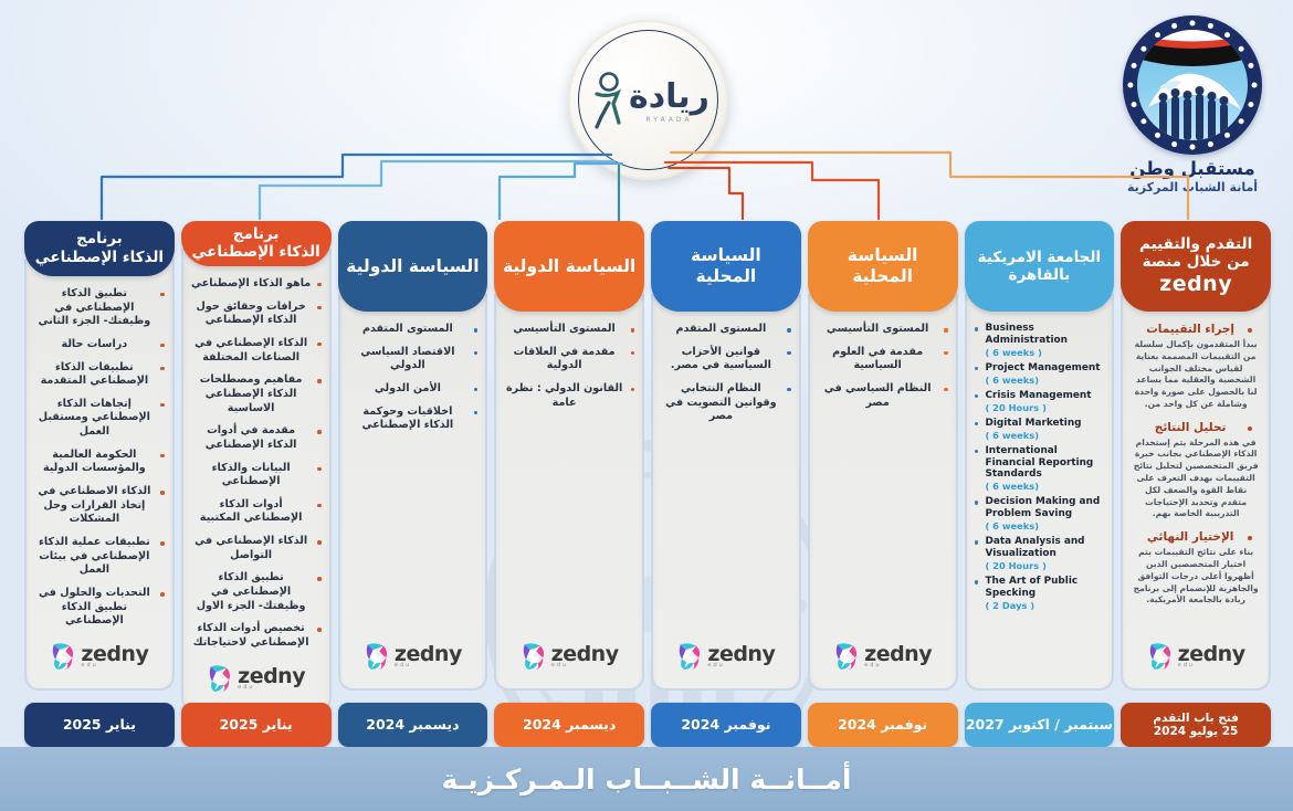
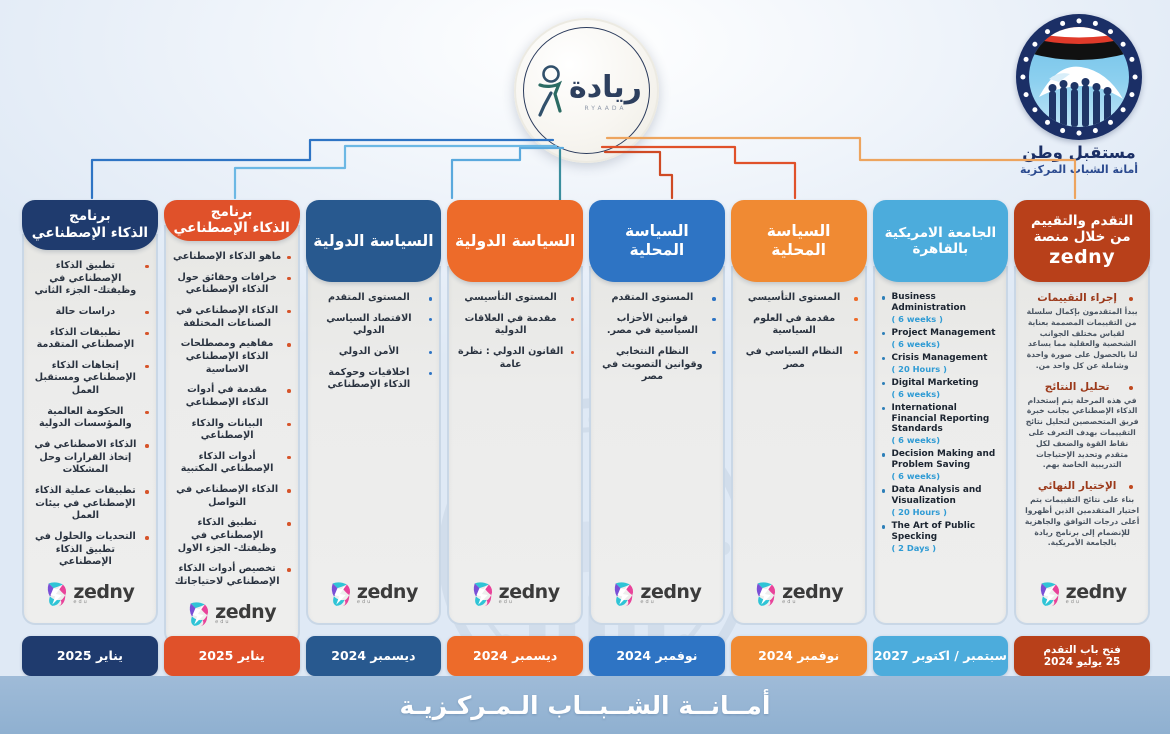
  ريادة
  مستقبل وطن
  أمانة الشبا المركزية
  برنامج
  الذكاء الإصطناعي
  تطبيق الذكاء الإصطناعي في وظيفتك- الجزء الثاني
  دراسات حالة
  تطبيقات الذكاء الإصطناعي المتقدمة
  إتجاهات الذكاء الإصطناعي ومستقبل العمل
  الحكومة العالمية والمؤسسات الدولية
  الذكاء الاصطناعي في إتخاذ القرارات وحل المشكلات
  تطبيقات عملية الذكاء الإصطناعي في بيئات العمل
  التحديات والحلول في تطبيق الذكاء الإصطناعي
  zedny
  برنامج
  الذكاء الإصطناعي
  ماهو الذكاء الإصطناعي
  خرافات وحقائق حول الذكاء الإصطناعي
  الذكاء الإصطناعي في الصناعات المختلفة
  مفاهيم ومصطلحات الذكاء الإصطناعي الاساسية
  مقدمة في أدوات الذكاء الإصطناعي
  البيانات والذكاء الإصطناعي
  أدوات الذكاء الإصطناعي المكتبية
  الذكاء الإصطناعي في التواصل
  تطبيق الذكاء الإصطناعي في وظيفتك- الجزء الاول
  تخصيص أدوات الذكاء الإصطناعي لاحتياجاتك
  zedny
  السياسة الدولية
  المستوى المتقدم
  الاقتصاد السياسي الدولي
  الأمن الدولي
  اخلاقيات وحوكمة الذكاء الإصطناعي
  zedny
  السياسة الدولية
  المستوى التأسيسي
  مقدمة في العلاقات الدولية
  القانون الدولي : نظرة عامة
  zedny
  السياسة المحلية
  المستوى المتقدم
  قوانين الأحزاب السياسية في مصر.
  النظام النتخابي وقوانين التصويت في مصر
  zedny
  السياسة المحلية
  المستوى التأسيسي
  مقدمة في العلوم السياسية
  النظام السياسي في مصر
  zedny
  الجامعة الامريكية
  بالقاهرة
  Business Administration
  ( 6 weeks )
  Project Management
  ( 6 weeks)
  Crisis Management
  ( 20 Hours )
  Digital Marketing
  ( 6 weeks)
  International Financial Reporting Standards
  ( 6 weeks)
  Decision Making and Problem Saving
  ( 6 weeks)
  Data Analysis and Visualization
  ( 20 Hours )
  The Art of Public Specking
  ( 2 Days )
  التقدم والتقييم
  من خلال منصة
  zedny
  إجراء التقييمات
  يبدأ المتقدمون بإكمال سلسلة من التقييمات المصممة بعناية لقياس مختلف الجوانب الشخصية والعقلية مما يساعد لنا بالحصول على صورة واحدة وشاملة عن كل واحد من.
  تحليل النتائج
  في هذه المرحلة يتم إستخدام الذكاء الإصطناعي بجانب خبرة فريق المتخصصين لتحليل نتائج التقييمات بهدف التعرف على نقاط القوة والضعف لكل متقدم وتحديد الإحتياجات التدريبية الخاصة بهم.
  الإختيار النهائي
- بناء على نتائج التقييمات يتم اختيار المتخصصين الذين أظهروا أعلى درجات التوافق والجاهزية للإنضمام إلى برنامج ريادة بالجامعة الأمريكية.
+ بناء على نتائج التقييمات يتم اختيار المتقدمين الذين أظهروا أعلى درجات التوافق والجاهزية للإنضمام إلى برنامج ريادة بالجامعة الأمريكية.
  zedny
  يناير 2025
  يناير 2025
  ديسمبر 2024
  ديسمبر 2024
  نوفمبر 2024
  نوفمبر 2024
  سبتمبر / اكتوبر 2027
  فتح باب التقدم
  25 يوليو 2024
  أمــانــة الشــبــاب الـمـركـزيـة
